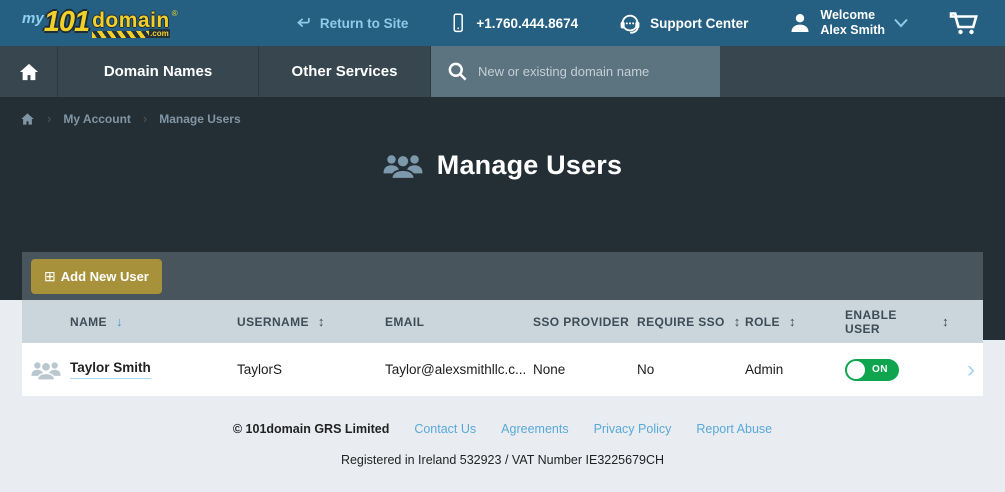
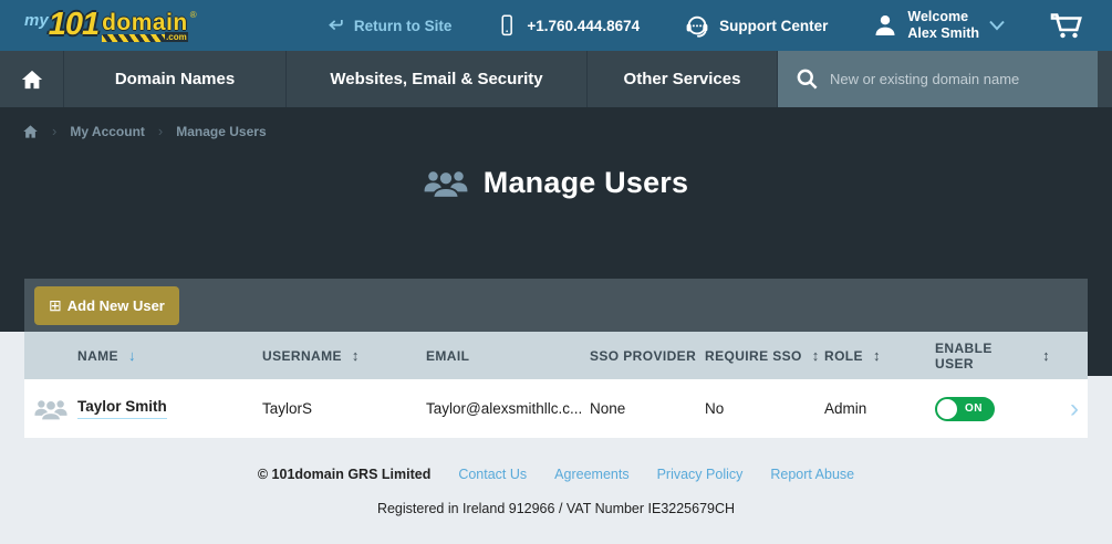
  my
  101
  domain
  .com
  ®
  Return to Site
  +1.760.444.8674
  Support Center
  Welcome
  Alex Smith
  Domain Names
+ Websites, Email & Security
  Other Services
  New or existing domain name
  ›
  My Account
  ›
  Manage Users
  Manage Users
  ⊞
  Add New User
  NAME
  ↓
  USERNAME
  ↕
  EMAIL
  SSO PROVIDER
  REQUIRE SSO
  ↕
  ROLE
  ↕
  ENABLE USER
  ↕
  Taylor Smith
  TaylorS
  Taylor@alexsmithllc.c...
  None
  No
  Admin
  ON
  ›
  © 101domain GRS Limited
  Contact Us
  Agreements
  Privacy Policy
  Report Abuse
- Registered in Ireland 532923 / VAT Number IE3225679CH
+ Registered in Ireland 912966 / VAT Number IE3225679CH
